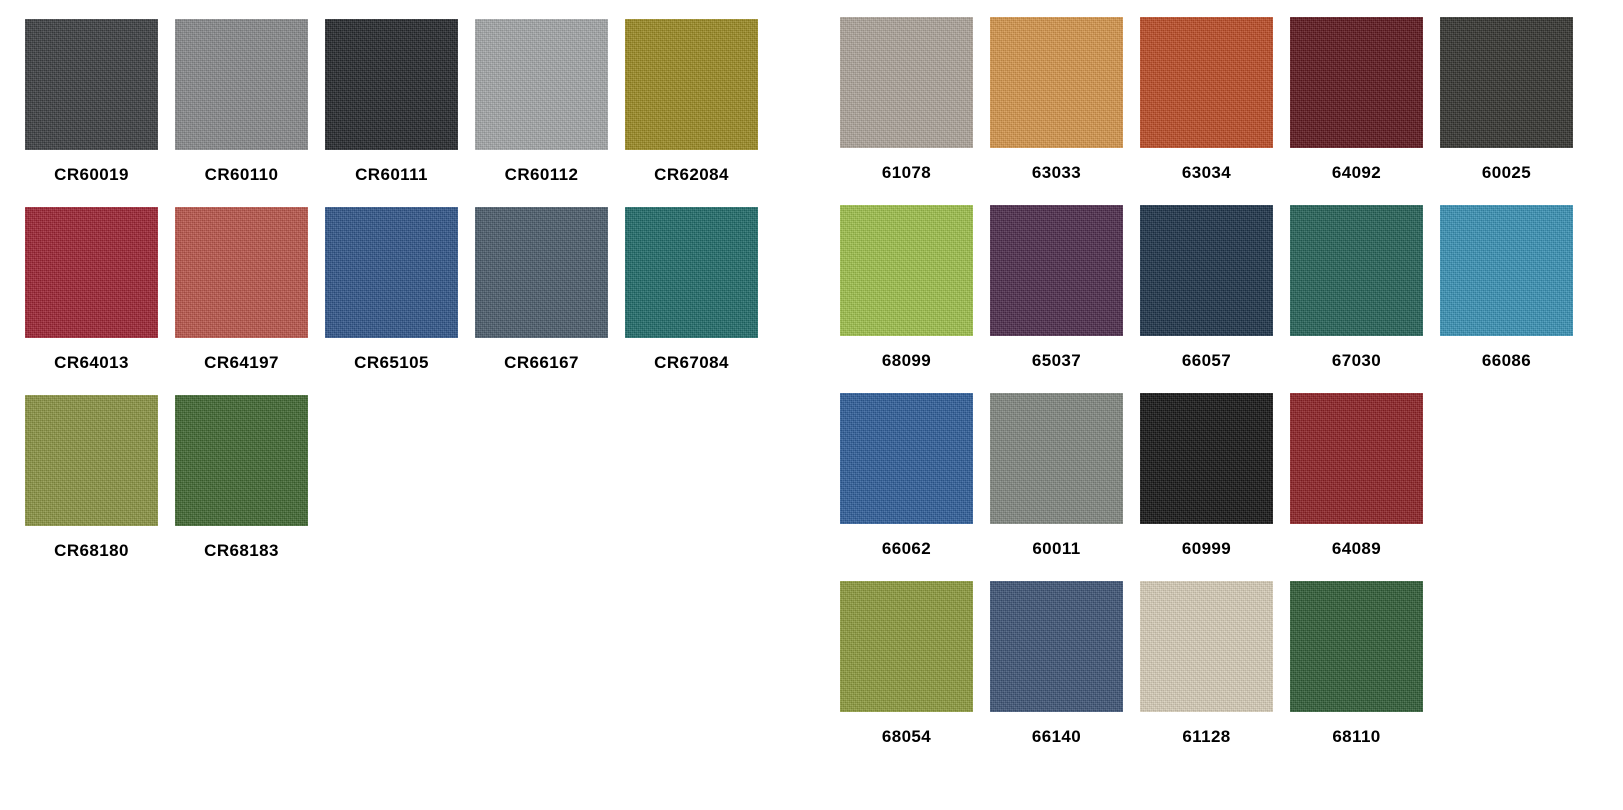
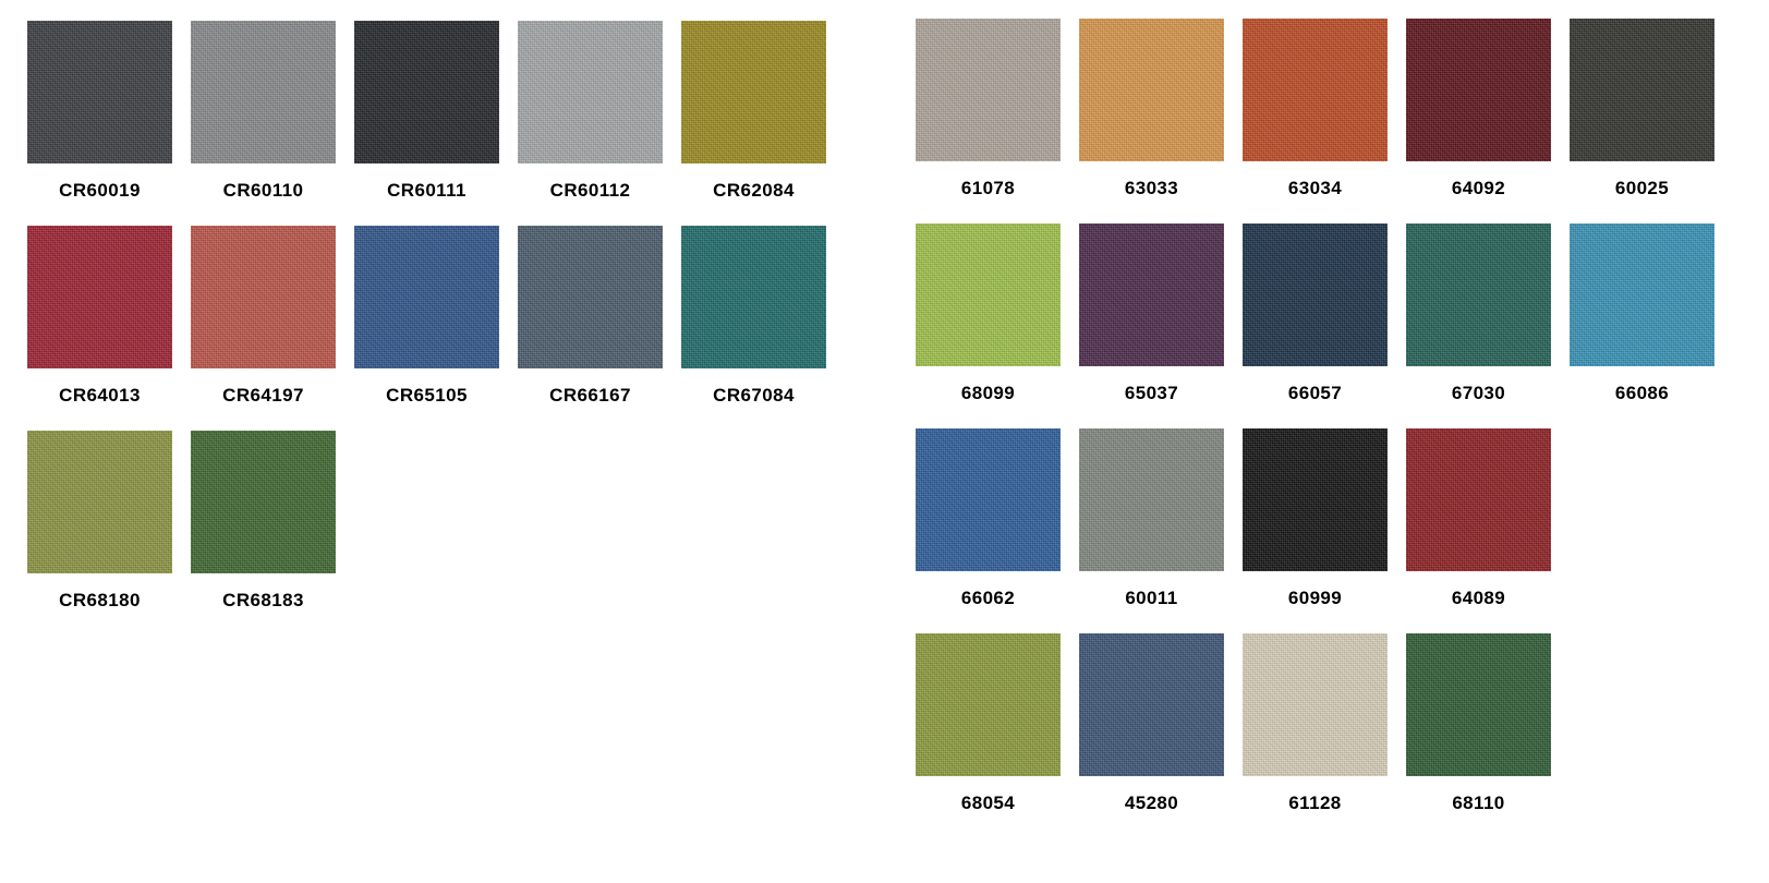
  CR60019
  CR60110
  CR60111
  CR60112
  CR62084
  CR64013
  CR64197
  CR65105
  CR66167
  CR67084
  CR68180
  CR68183
  61078
  63033
  63034
  64092
  60025
  68099
  65037
  66057
  67030
  66086
  66062
  60011
  60999
  64089
  68054
- 66140
+ 45280
  61128
  68110
